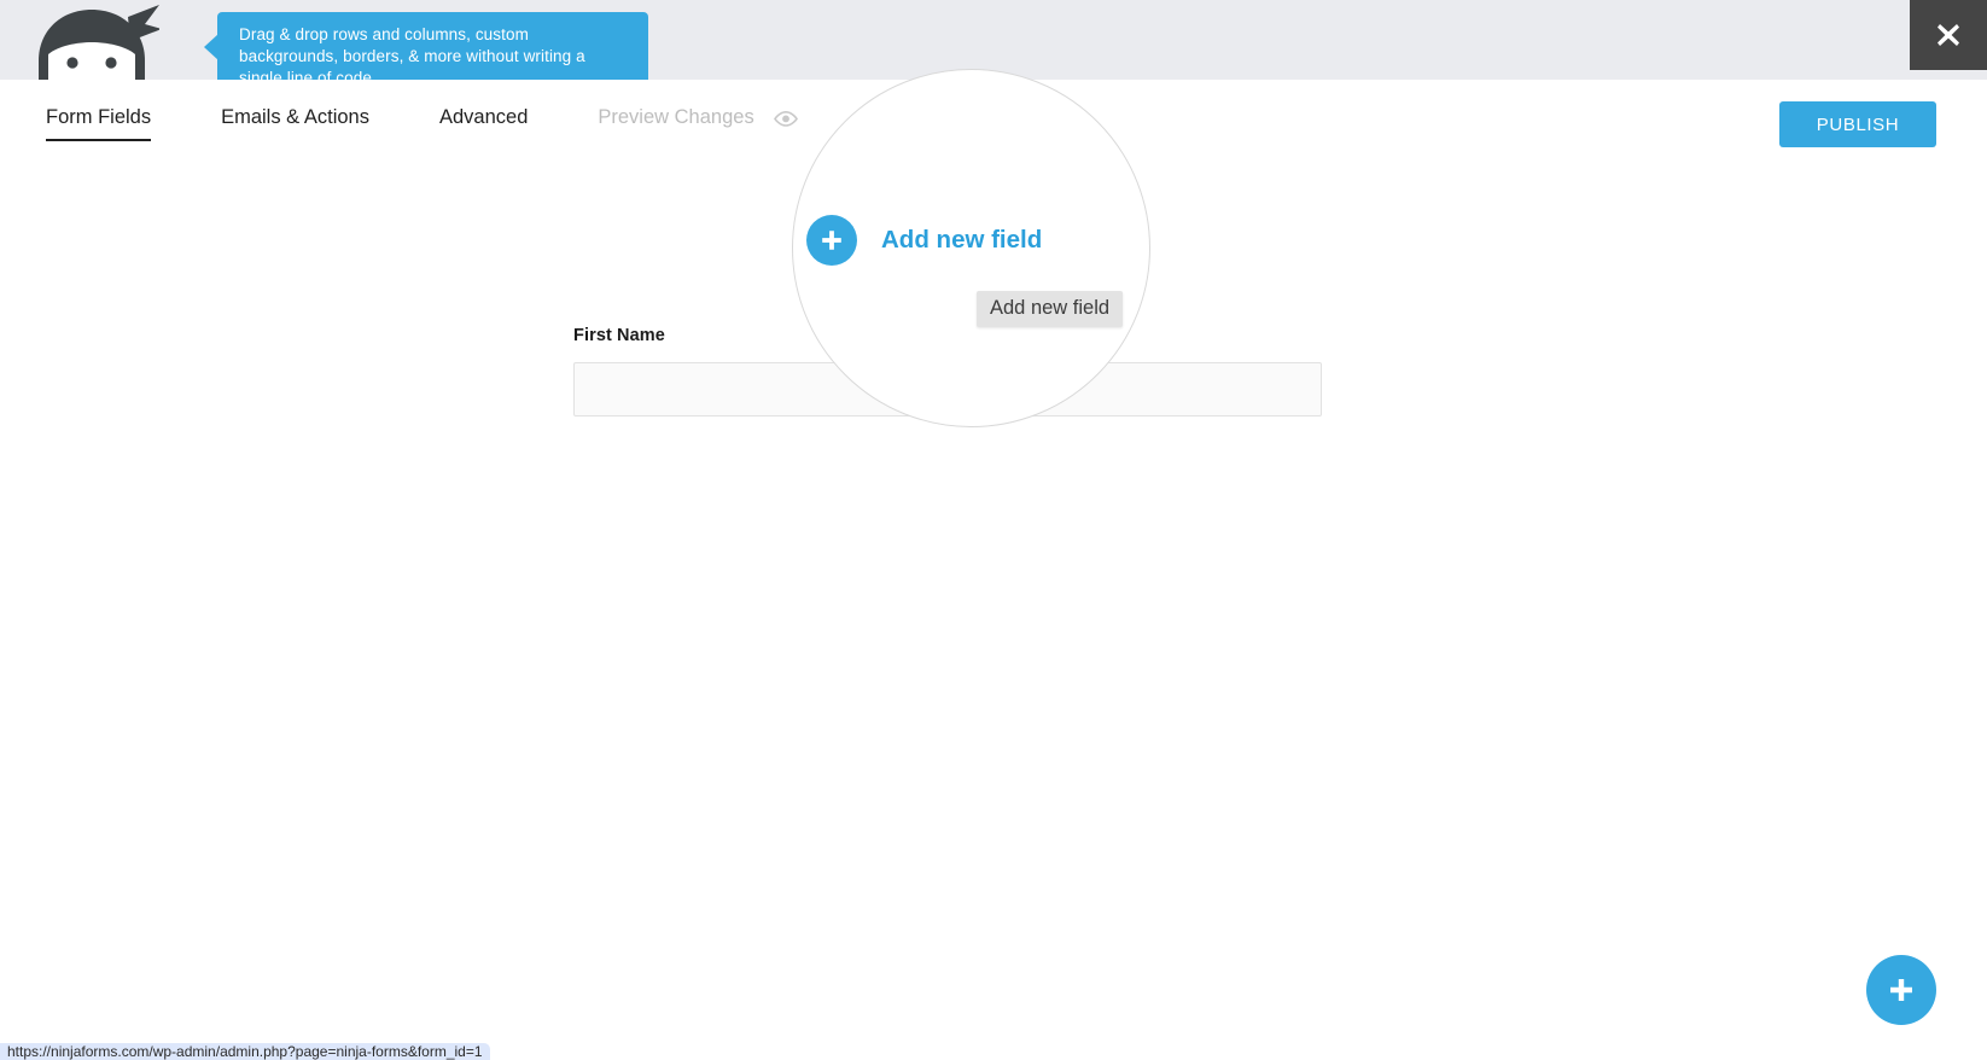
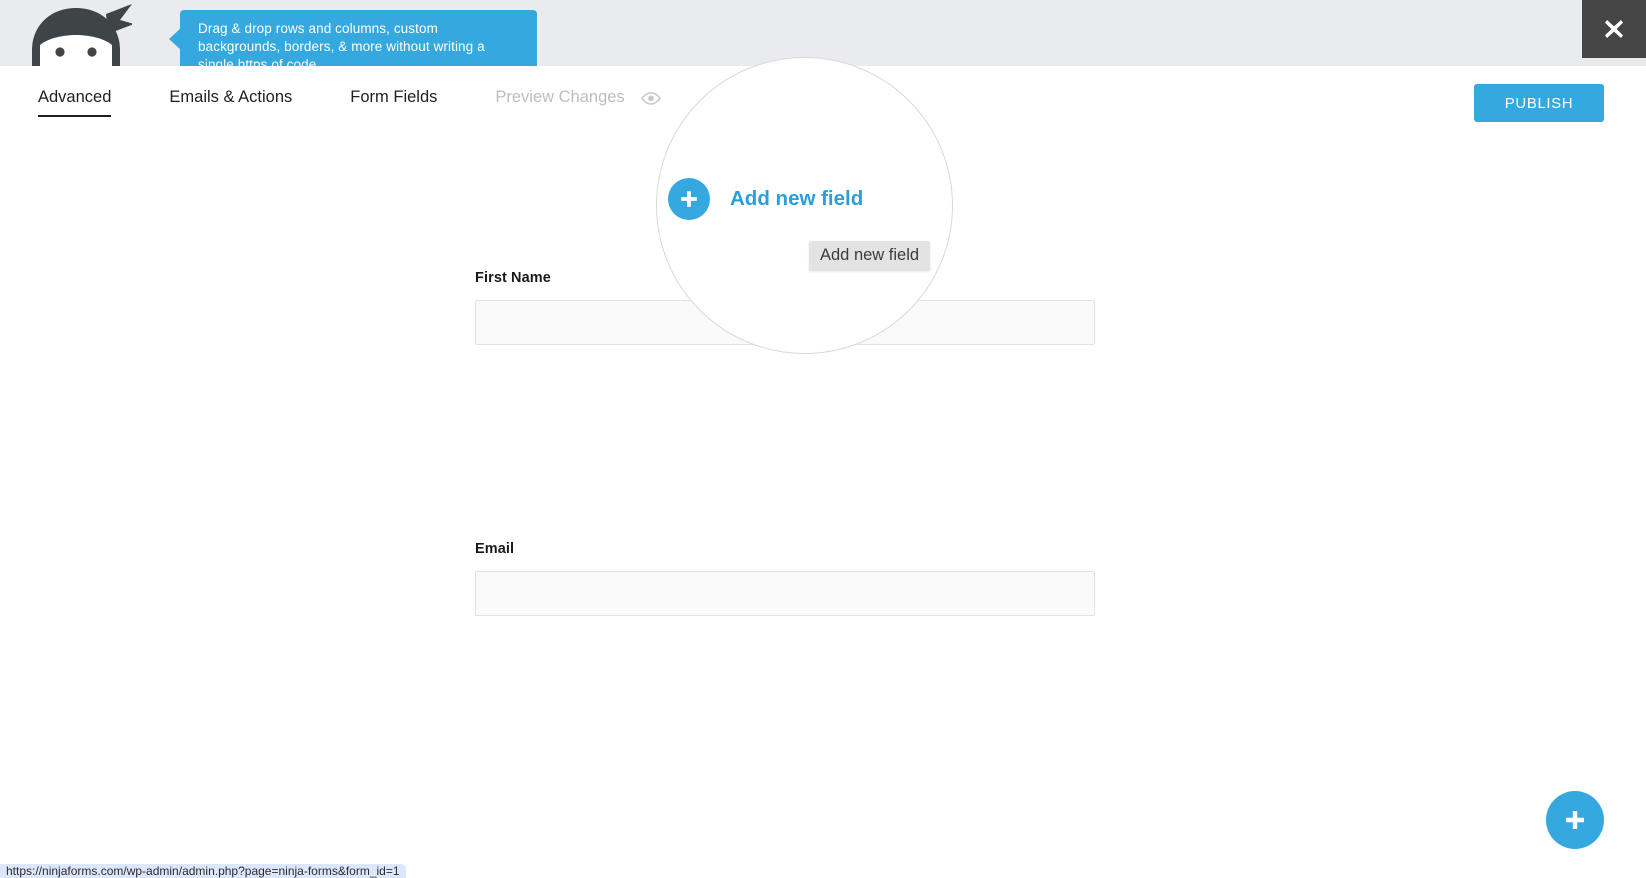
- Drag & drop rows and columns, custom backgrounds, borders, & more without writing a single line of code.
+ Drag & drop rows and columns, custom backgrounds, borders, & more without writing a single https of code.
- Form Fields
+ Advanced
  Emails & Actions
- Advanced
+ Form Fields
  Preview Changes
  PUBLISH
  First Name
+ Email
  Add new field
  Add new field
  https://ninjaforms.com/wp-admin/admin.php?page=ninja-forms&form_id=1
